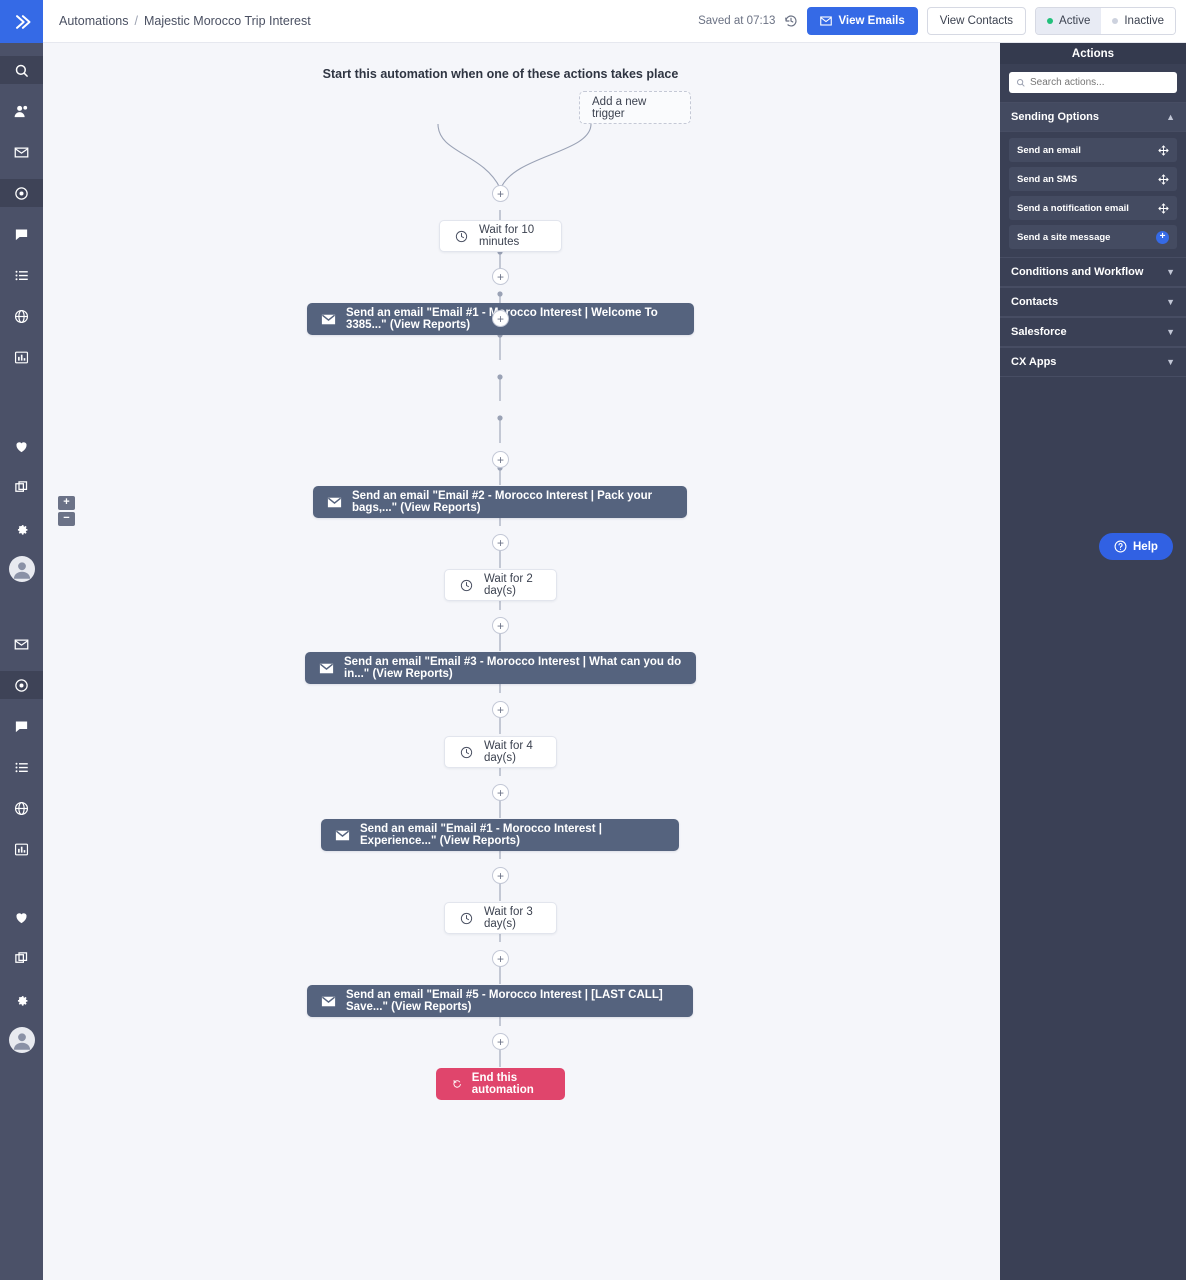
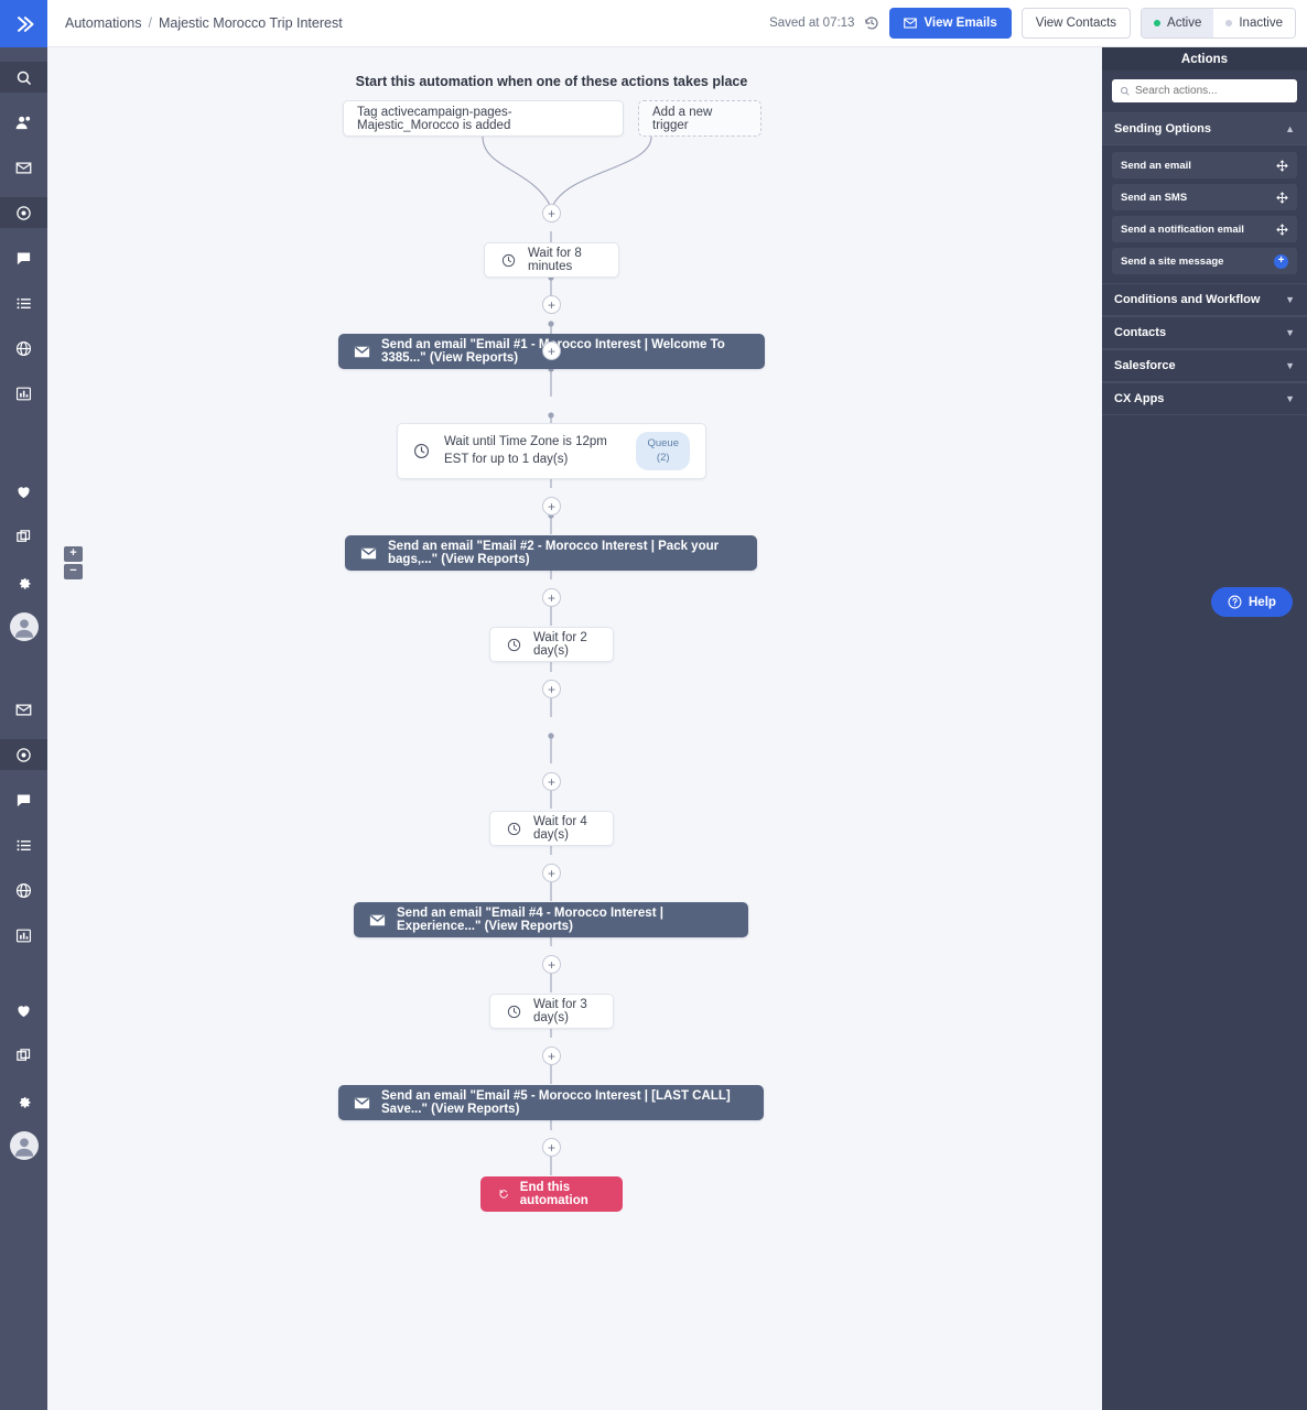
  Automations
  /
  Majestic Morocco Trip Interest
  Saved at 07:13
  View Emails
  View Contacts
  Active
  Inactive
  +
  −
  Start this automation when one of these actions takes place
+ Tag activecampaign-pages-Majestic_Morocco is added
  Add a new trigger
  +
- Wait for 10 minutes
+ Wait for 8 minutes
  +
  Send an email "Email #1 -occo Interest | Welcome To 3385..." (View Reports)
  +
+ Wait until Time Zone is 12pm EST for up to 1 day(s)
+ Queue
+ (2)
  +
  Send an email "Email #2 - Morocco Interest | Pack your bags,..." (View Reports)
  +
  Wait for 2 day(s)
  +
- Send an email "Email #3 - Morocco Interest | What can you do in..." (View Reports)
  +
  Wait for 4 day(s)
  +
- Send an email "Email #1 - Morocco Interest | Experience..." (View Reports)
+ Send an email "Email #4 - Morocco Interest | Experience..." (View Reports)
  +
  Wait for 3 day(s)
  +
  Send an email "Email #5 - Morocco Interest | [LAST CALL] Save..." (View Reports)
  +
  End this automation
  Actions
  Search actions...
  Sending Options
  ▲
  Send an email
  Send an SMS
  Send a notification email
  Send a site message
  +
  Conditions and Workflow
  ▼
  Contacts
  ▼
  Salesforce
  ▼
  CX Apps
  ▼
  Help
